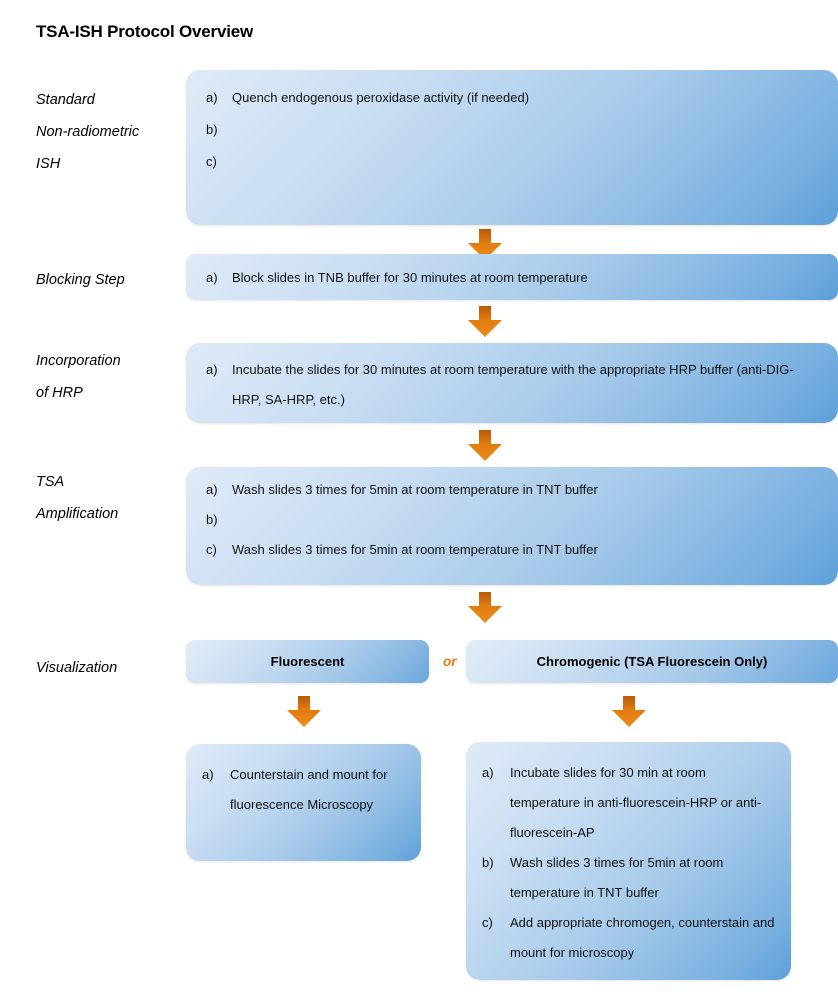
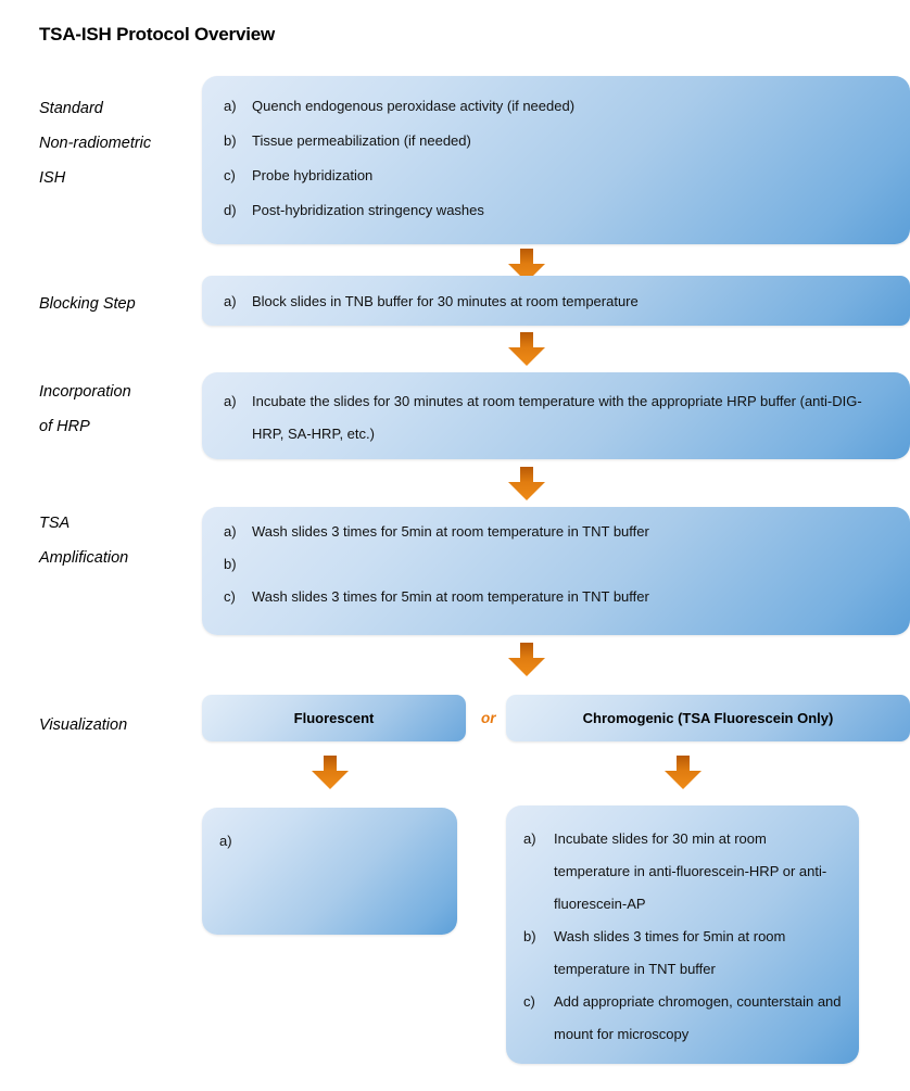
  TSA-ISH Protocol Overview
  Standard
  Non-radiometric
  ISH
  a)
  Quench endogenous peroxidase activity (if needed)
  b)
+ Tissue permeabilization (if needed)
  c)
+ Probe hybridization
+ d)
+ Post-hybridization stringency washes
  Blocking Step
  a)
  Block slides in TNB buffer for 30 minutes at room temperature
  Incorporation
  of HRP
  a)
  Incubate the slides for 30 minutes at room temperature with the appropriate HRP buffer (anti-DIG-HRP, SA-HRP, etc.)
  TSA
  Amplification
  a)
  Wash slides 3 times for 5min at room temperature in TNT buffer
  b)
  c)
  Wash slides 3 times for 5min at room temperature in TNT buffer
  Visualization
  Fluorescent
  or
  Chromogenic (TSA Fluorescein Only)
  a)
- Counterstain and mount for fluorescence Microscopy
  a)
  Incubate slides for 30 min at room temperature in anti-fluorescein-HRP or anti-fluorescein-AP
  b)
  Wash slides 3 times for 5min at room temperature in TNT buffer
  c)
  Add appropriate chromogen, counterstain and mount for microscopy
